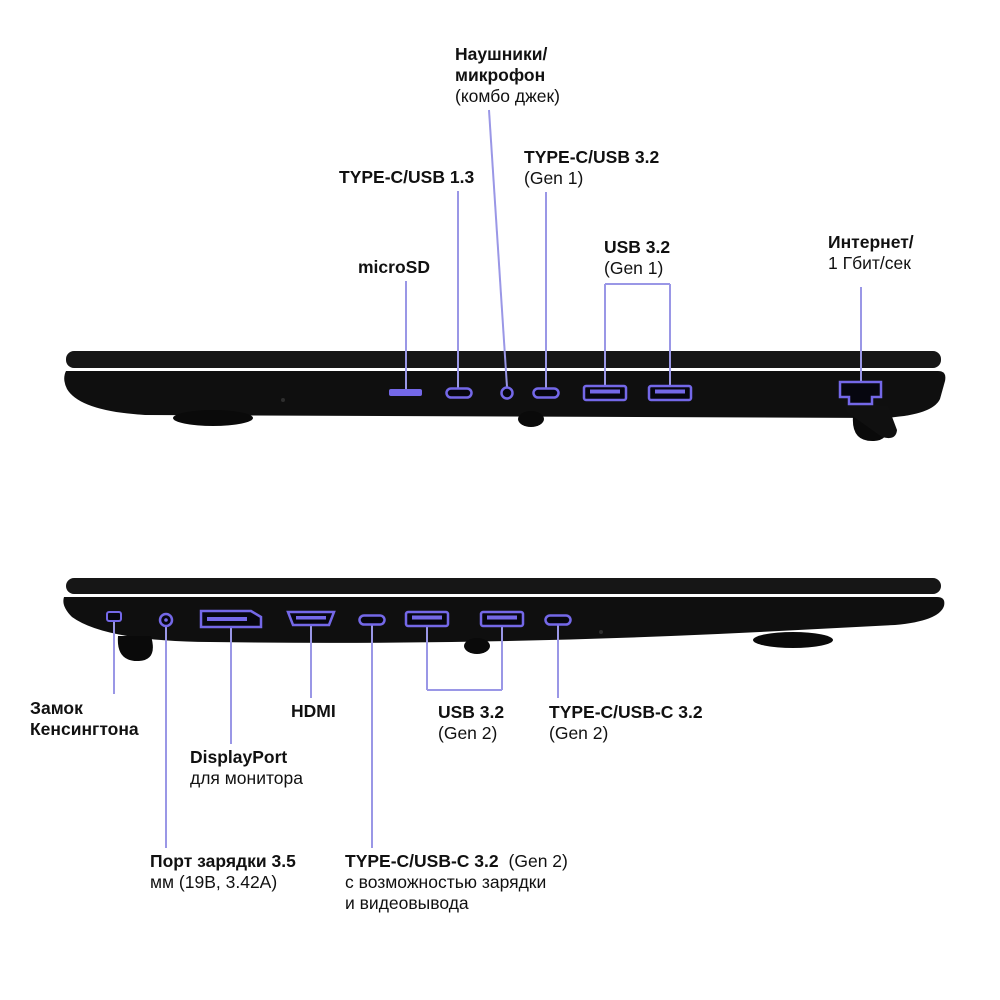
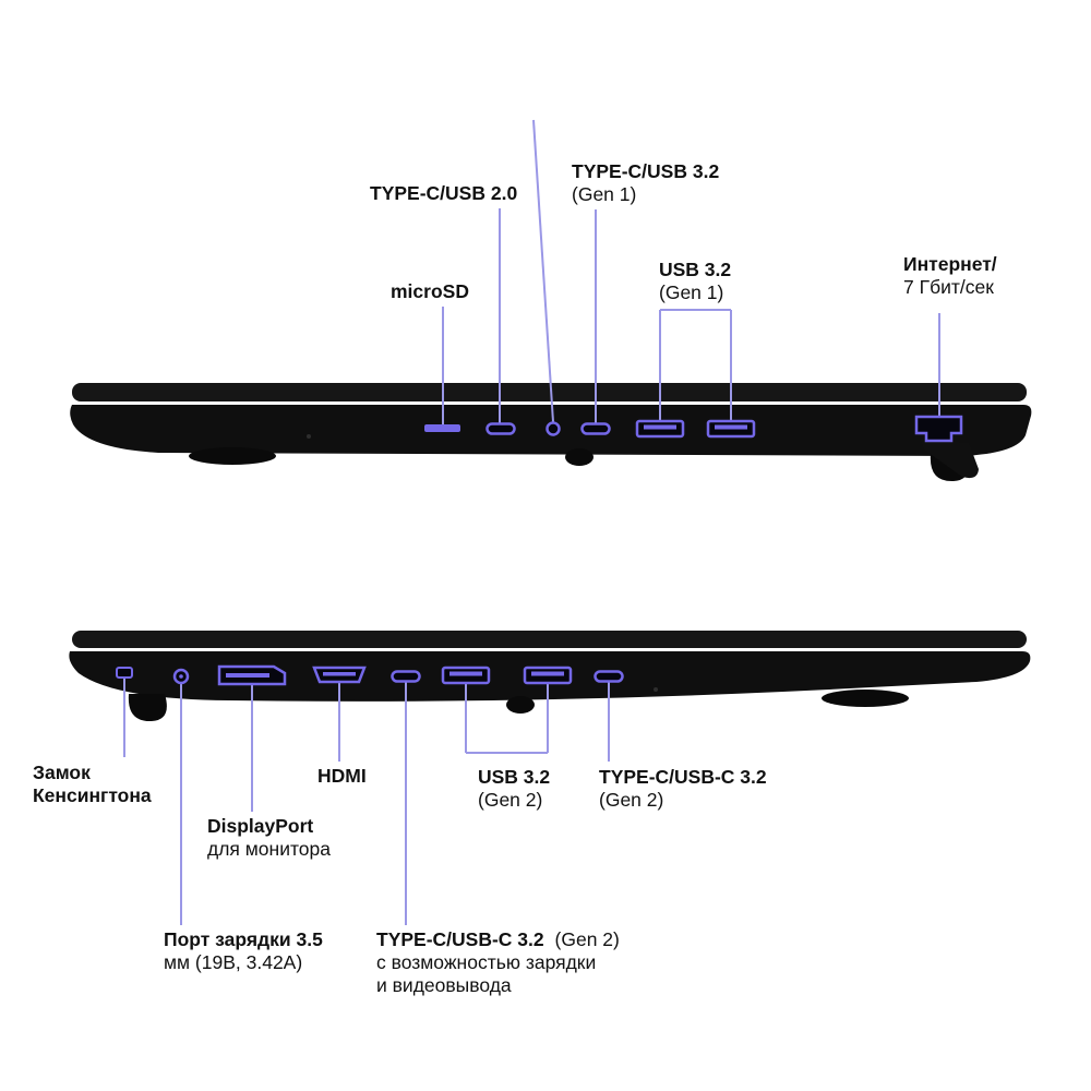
- Наушники/
- микрофон
- (комбо джек)
- TYPE-C/USB 1.3
+ TYPE-C/USB 2.0
  TYPE-C/USB 3.2
  (Gen 1)
  microSD
  USB 3.2
  (Gen 1)
  Интернет/
- 1 Гбит/сек
+ 7 Гбит/сек
  Замок
  Кенсингтона
  HDMI
  DisplayPort
  для монитора
  USB 3.2
  (Gen 2)
  TYPE-C/USB-C 3.2
  (Gen 2)
  Порт зарядки 3.5
  мм (19В, 3.42А)
  TYPE-C/USB-C 3.2 (Gen 2)
  с возможностью зарядки
  и видеовывода
